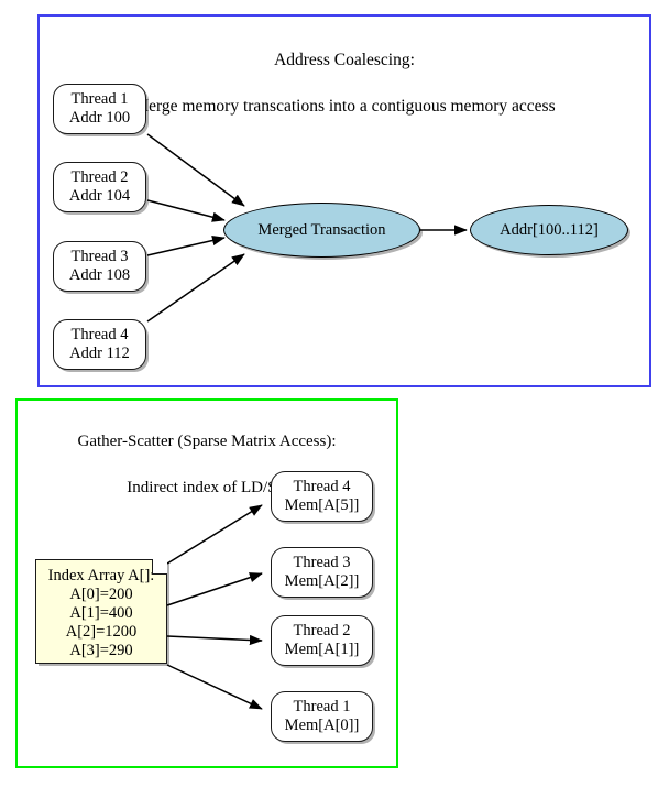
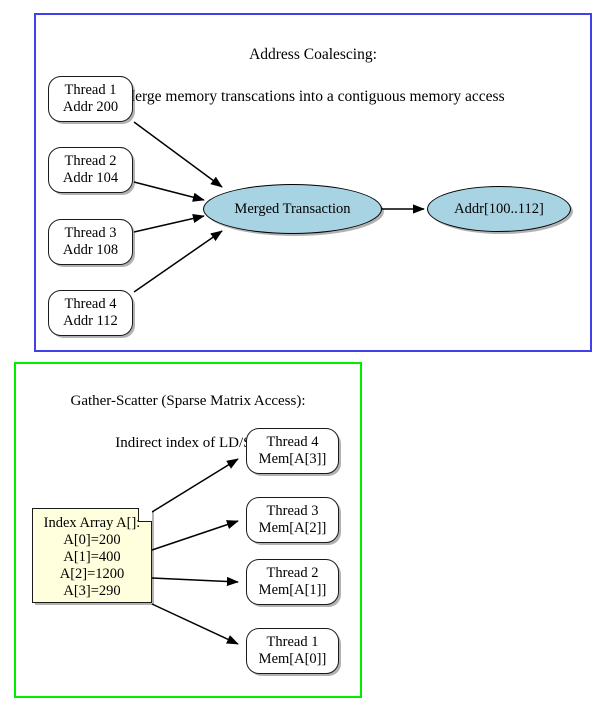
  Address Coalescing:
  erge memory transcations into a contiguous memory access
  Thread 1
- Addr 100
+ Addr 200
  Thread 2
  Addr 104
  Thread 3
  Addr 108
  Thread 4
  Addr 112
  Merged Transaction
  Addr[100..112]
  Gather-Scatter (Sparse Matrix Access):
  Indirect index of LD/
  Index Array A[]:
  A[0]=200
  A[1]=400
  A[2]=1200
  A[3]=290
  Thread 4
- Mem[A[5]]
+ Mem[A[3]]
  Thread 3
  Mem[A[2]]
  Thread 2
  Mem[A[1]]
  Thread 1
  Mem[A[0]]
